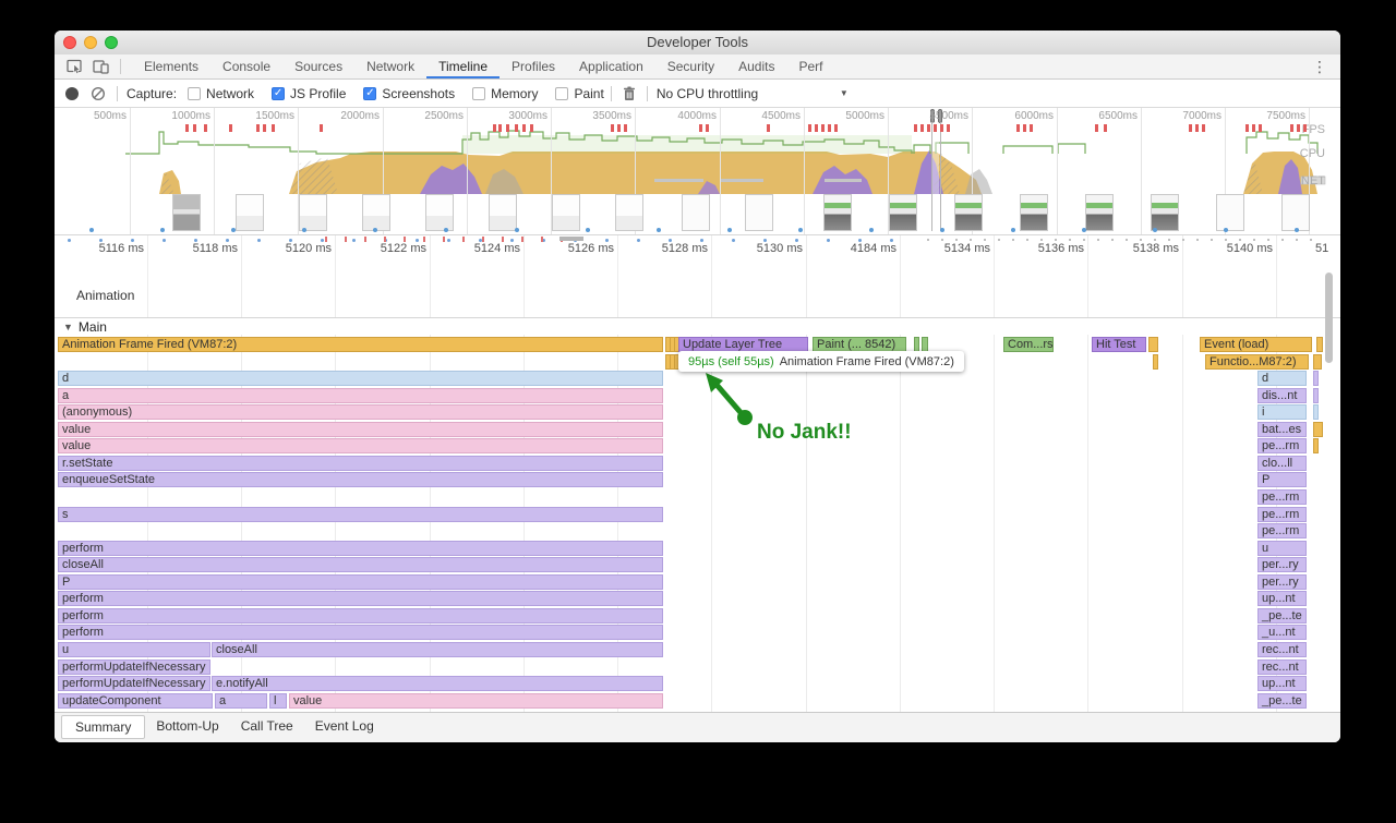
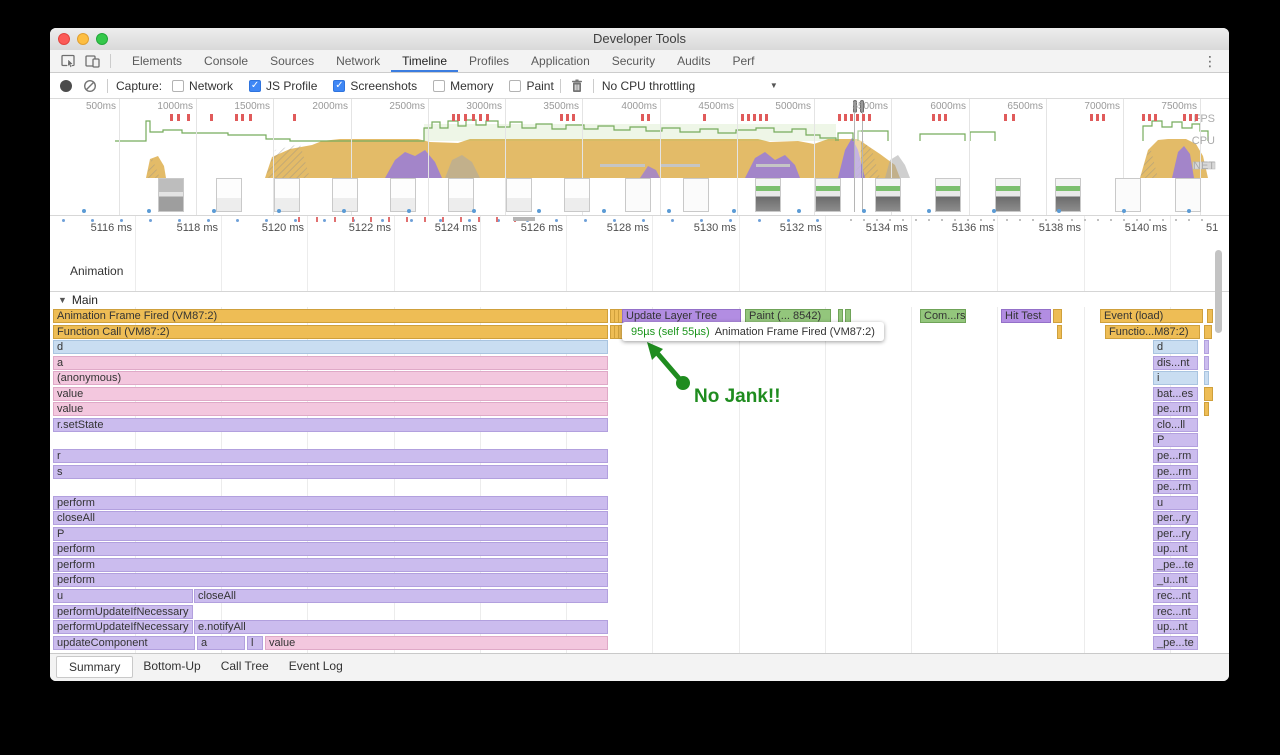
  Developer Tools
  Elements
  Console
  Sources
  Network
  Timeline
  Profiles
  Application
  Security
  Audits
  Perf
  ⋮
  Capture:
  Network
  ✓
  JS Profile
  ✓
  Screenshots
  Memory
  Paint
  No CPU throttling
  ▼
  500ms
  1000ms
  1500ms
  2000ms
  2500ms
  3000ms
  3500ms
  4000ms
  4500ms
  5000ms
  5500ms
  6000ms
  6500ms
  7000ms
  7500ms
  CPU
  NET
  Animation
  ▼
  Main
  No Jank!!
  95µs (self 55µs)
  Animation Frame Fired (VM87:2)
  5116 ms
  5118 ms
  5120 ms
  5122 ms
  5124 ms
  5126 ms
  5128 ms
  5130 ms
- 4184 ms
+ 5132 ms
  5134 ms
  5136 ms
  5138 ms
  5140 ms
  51
  Animation Frame Fired (VM87:2)
  Update Layer Tree
  Paint (... 8542)
  Com...rs
  Hit Test
  Event (load)
+ Function Call (VM87:2)
  Functio...M87:2)
  d
  d
  a
  dis...nt
  (anonymous)
  i
  value
  bat...es
  value
  pe...rm
  r.setState
  clo...ll
- enqueueSetState
  P
+ r
  pe...rm
  s
  pe...rm
  pe...rm
  perform
  u
  closeAll
  per...ry
  P
  per...ry
  perform
  up...nt
  perform
  _pe...te
  perform
  _u...nt
  u
  closeAll
  rec...nt
  performUpdateIfNecessary
  rec...nt
  performUpdateIfNecessary
  e.notifyAll
  up...nt
  updateComponent
  a
  l
  value
  _pe...te
  Summary
  Bottom-Up
  Call Tree
  Event Log
